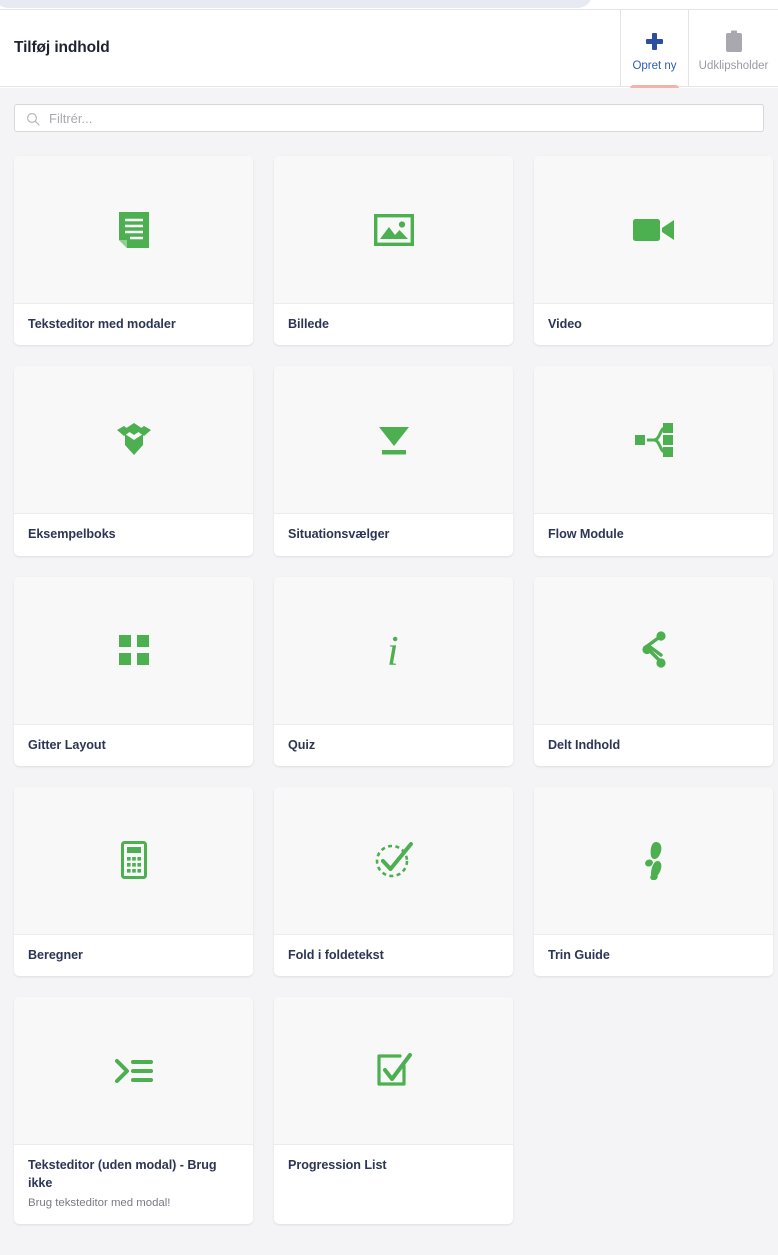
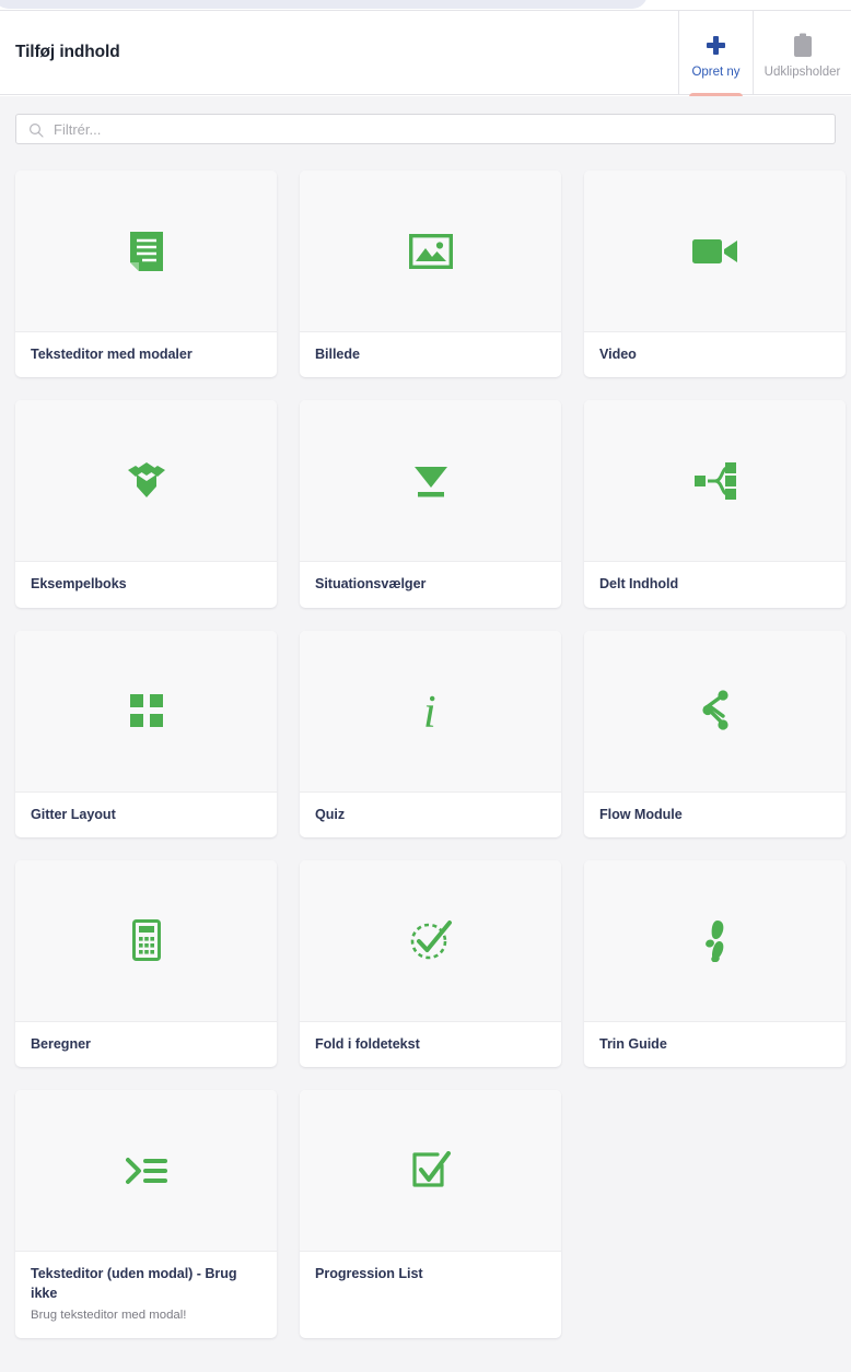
  Tilføj indhold
  Opret ny
  Udklipsholder
  Filtrér...
  Teksteditor med modaler
  Billede
  Video
  Eksempelboks
  Situationsvælger
- Flow Module
+ Delt Indhold
  Gitter Layout
  i
  Quiz
- Delt Indhold
+ Flow Module
  Beregner
  Fold i foldetekst
  Trin Guide
  Teksteditor (uden modal) - Brug ikke
  Brug teksteditor med modal!
  Progression List
